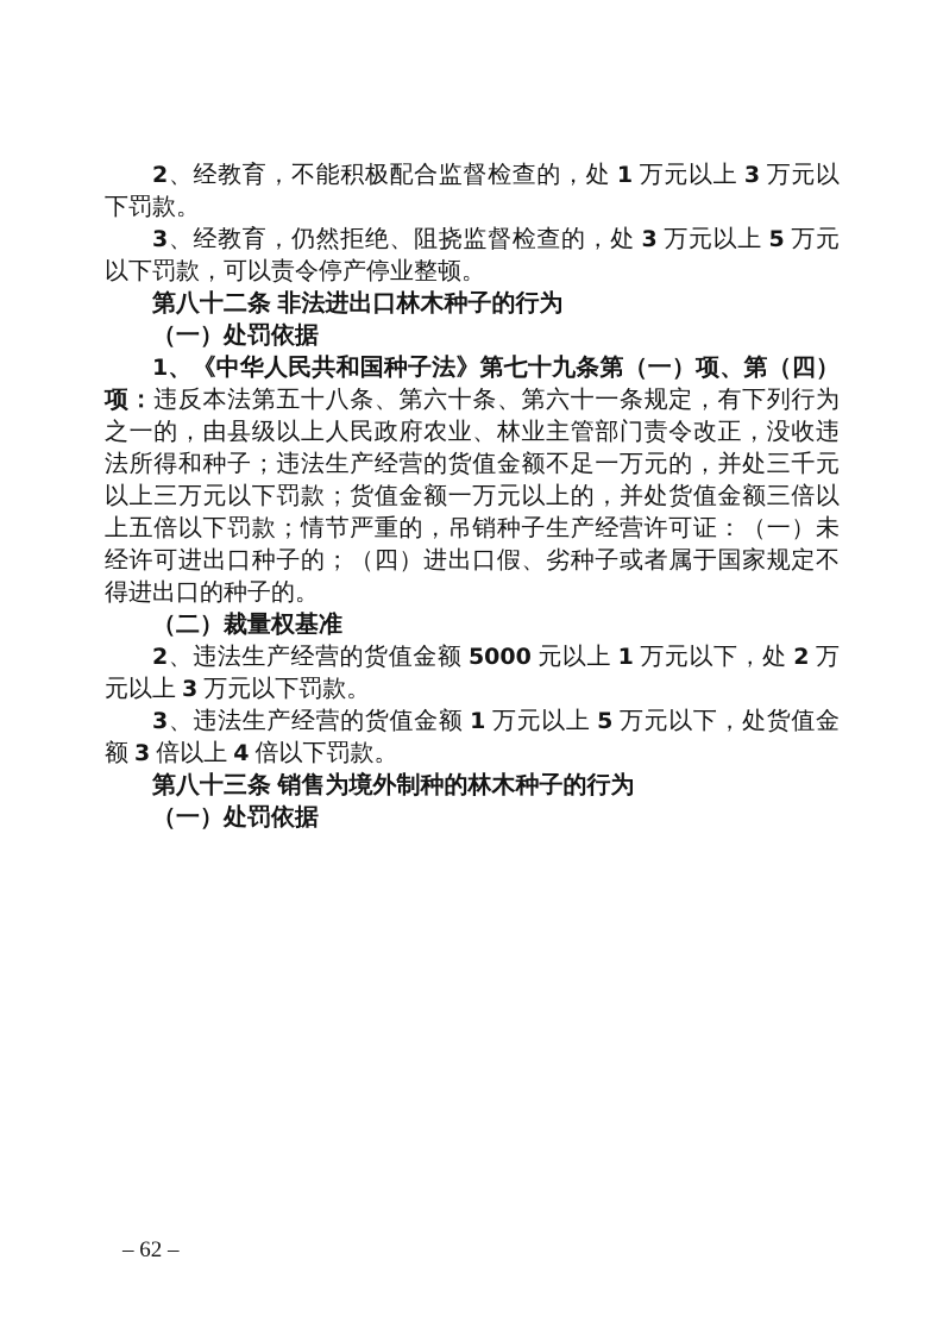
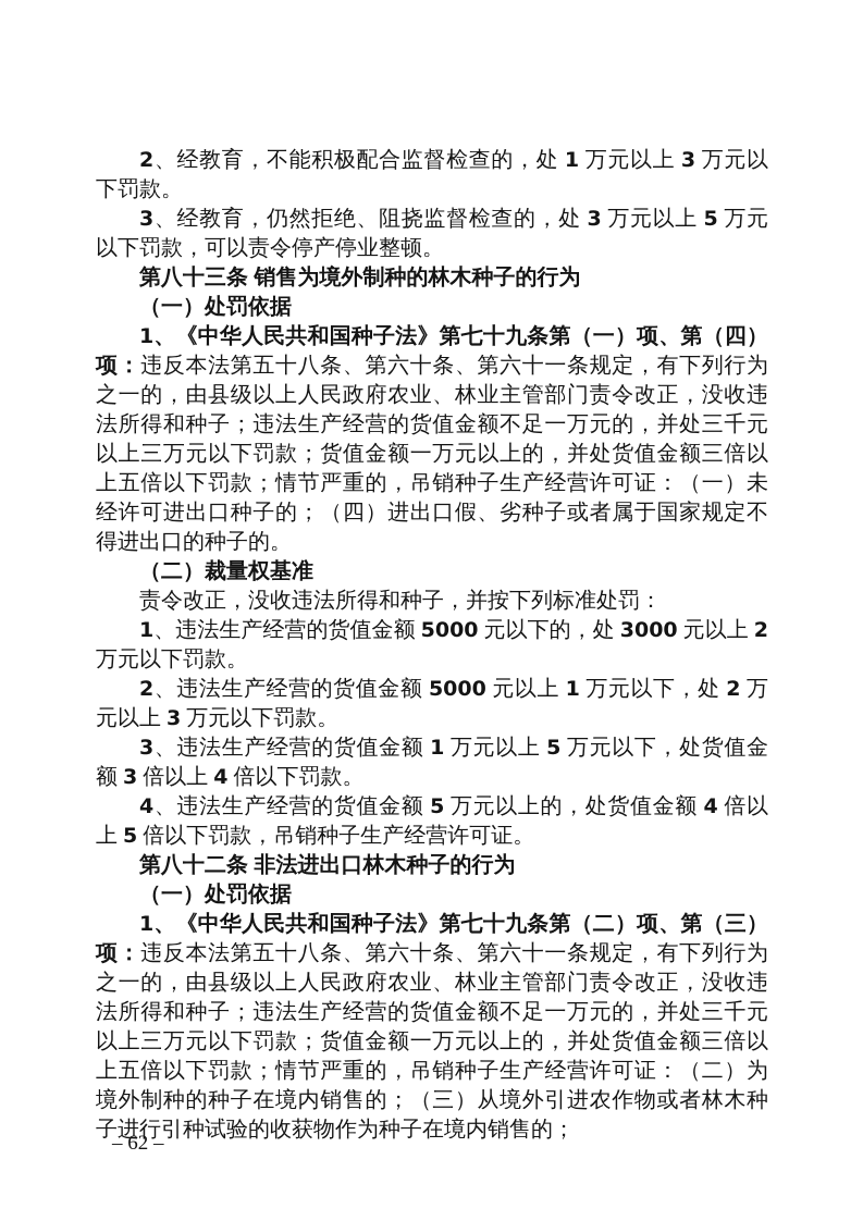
  2、经教育，不能积极配合监督检查的，处 1 万元以上 3 万元以下罚款。
  3、经教育，仍然拒绝、阻挠监督检查的，处 3 万元以上 5 万元以下罚款，可以责令停产停业整顿。
- 第八十二条 非法进出口林木种子的行为
+ 第八十三条 销售为境外制种的林木种子的行为
  （一）处罚依据
  1、《中华人民共和国种子法》第七十九条第（一）项、第（四）项：违反本法第五十八条、第六十条、第六十一条规定，有下列行为之一的，由县级以上人民政府农业、林业主管部门责令改正，没收违法所得和种子；违法生产经营的货值金额不足一万元的，并处三千元以上三万元以下罚款；货值金额一万元以上的，并处货值金额三倍以上五倍以下罚款；情节严重的，吊销种子生产经营许可证：（一）未经许可进出口种子的；（四）进出口假、劣种子或者属于国家规定不得进出口的种子的。
  （二）裁量权基准
+ 责令改正，没收违法所得和种子，并按下列标准处罚：
+ 1、违法生产经营的货值金额 5000 元以下的，处 3000 元以上 2 万元以下罚款。
  2、违法生产经营的货值金额 5000 元以上 1 万元以下，处 2 万元以上 3 万元以下罚款。
  3、违法生产经营的货值金额 1 万元以上 5 万元以下，处货值金额 3 倍以上 4 倍以下罚款。
+ 4、违法生产经营的货值金额 5 万元以上的，处货值金额 4 倍以上 5 倍以下罚款，吊销种子生产经营许可证。
- 第八十三条 销售为境外制种的林木种子的行为
+ 第八十二条 非法进出口林木种子的行为
  （一）处罚依据
+ 1、《中华人民共和国种子法》第七十九条第（二）项、第（三）项：违反本法第五十八条、第六十条、第六十一条规定，有下列行为之一的，由县级以上人民政府农业、林业主管部门责令改正，没收违法所得和种子；违法生产经营的货值金额不足一万元的，并处三千元以上三万元以下罚款；货值金额一万元以上的，并处货值金额三倍以上五倍以下罚款；情节严重的，吊销种子生产经营许可证：（二）为境外制种的种子在境内销售的；（三）从境外引进农作物或者林木种子进行引种试验的收获物作为种子在境内销售的；
  – 62 –
